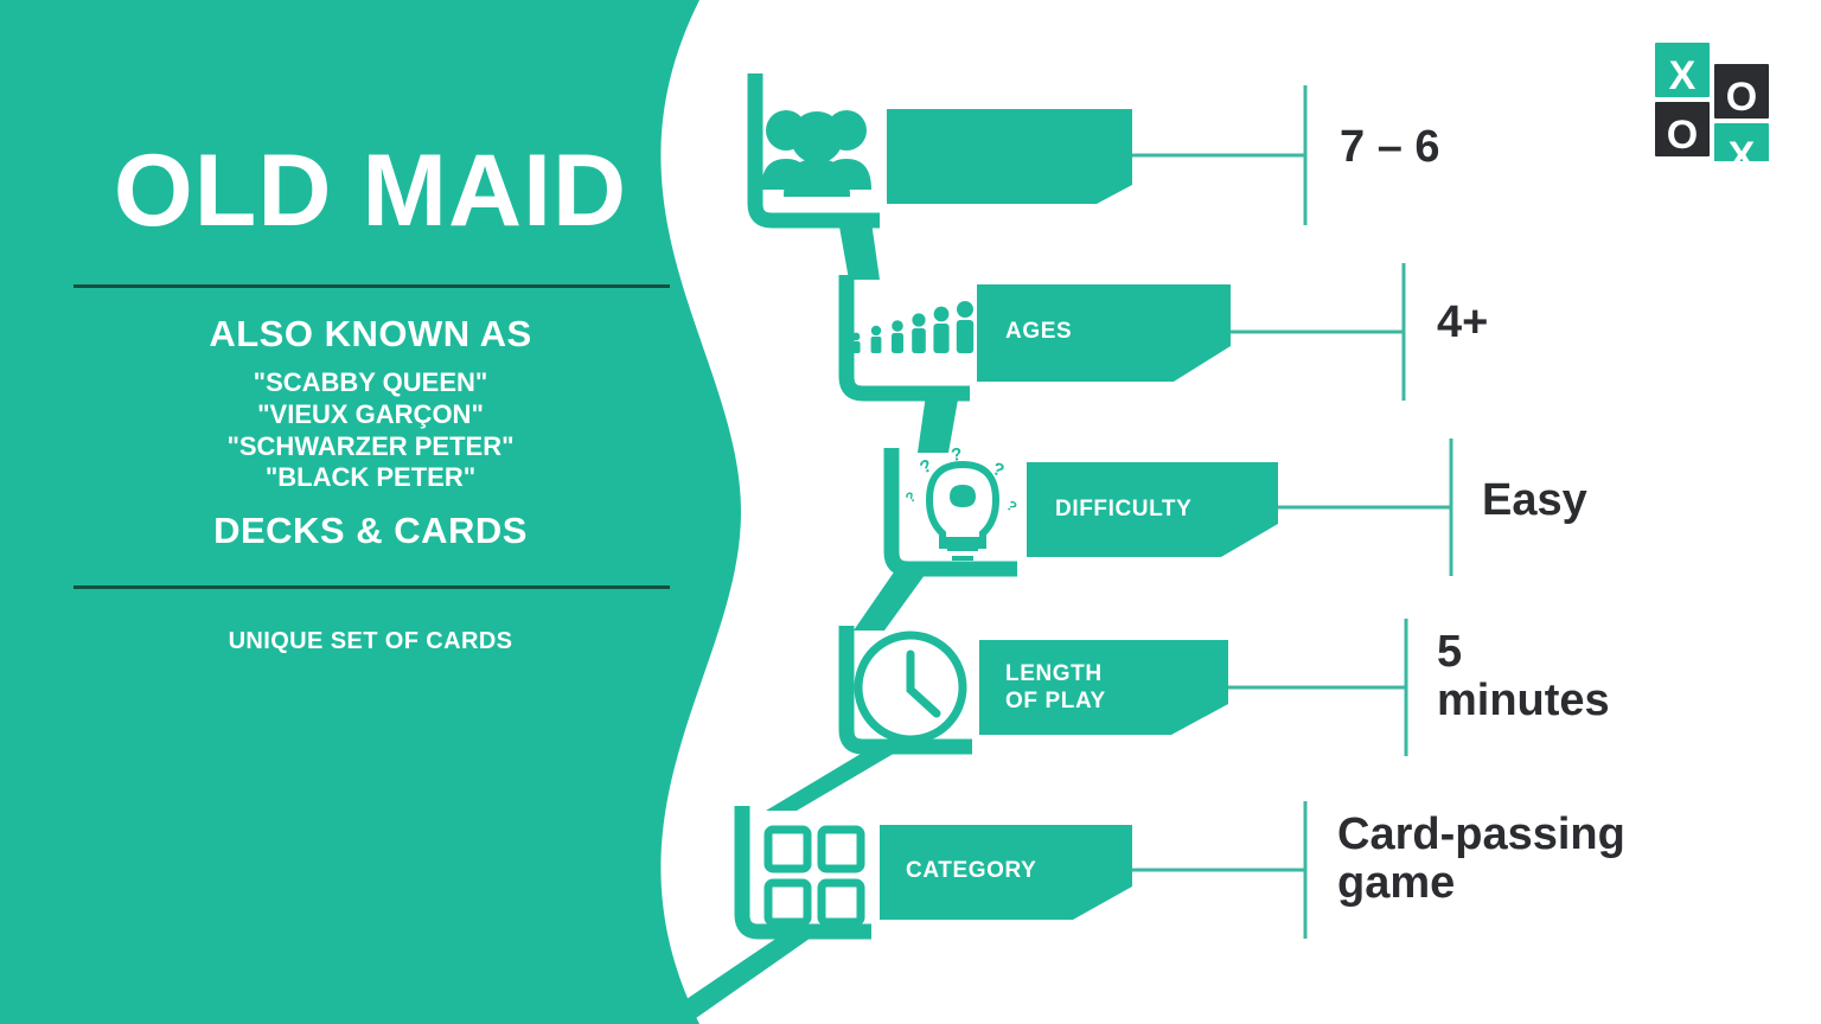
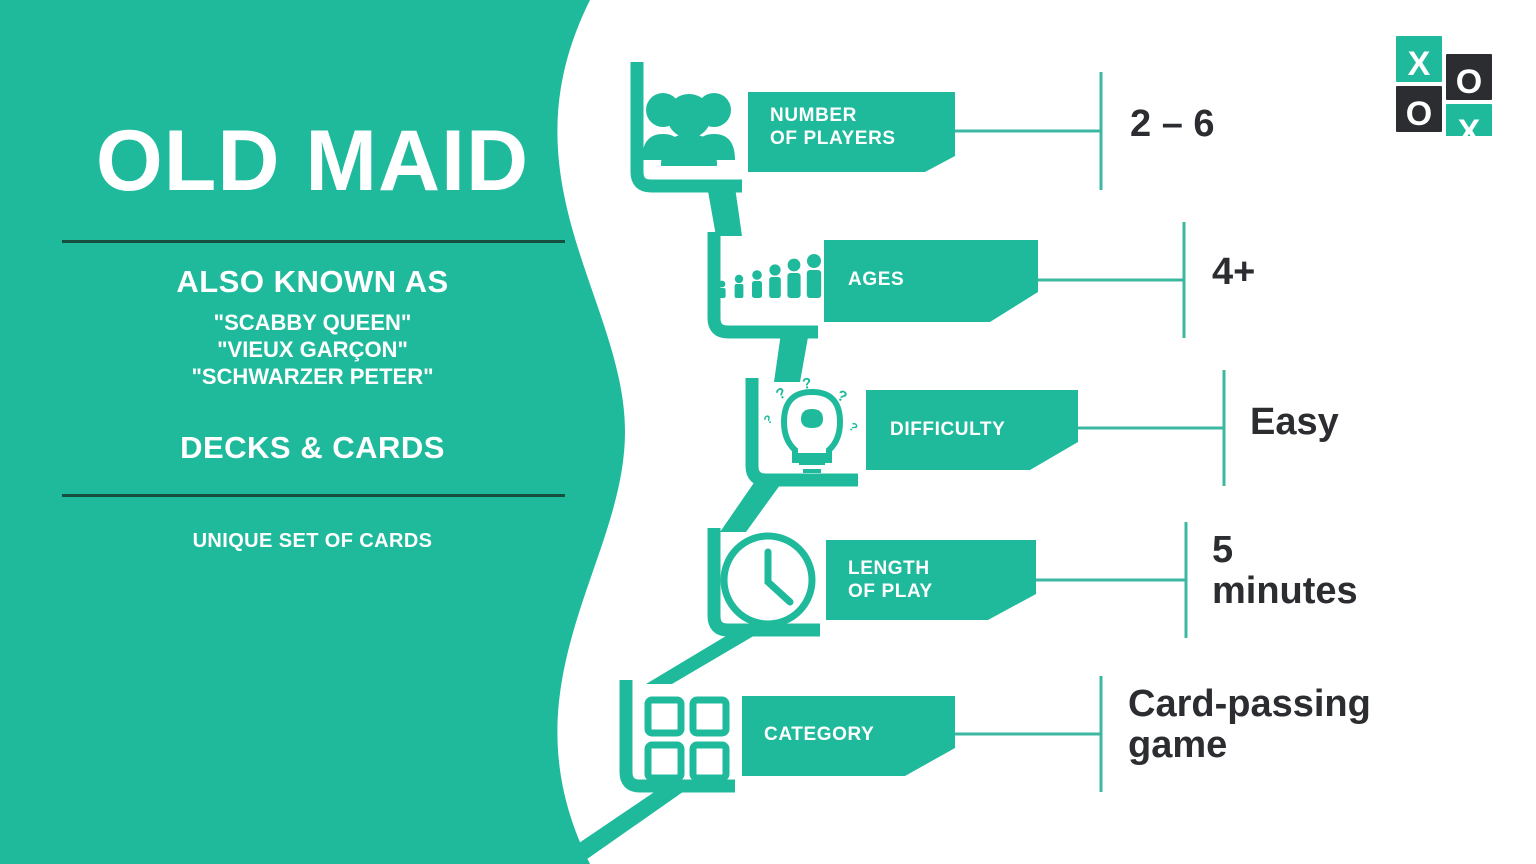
  OLD MAID
  ALSO KNOWN AS
  "SCABBY QUEEN"
  "VIEUX GARÇON"
  "SCHWARZER PETER"
- "BLACK PETER"
  DECKS & CARDS
  UNIQUE SET OF CARDS
+ NUMBER
+ OF PLAYERS
  AGES
  DIFFICULTY
  LENGTH
  OF PLAY
  CATEGORY
- 7 – 6
+ 2 – 6
  4+
  Easy
  5
  minutes
  Card-passing
  game
  X
  O
  O
  X
